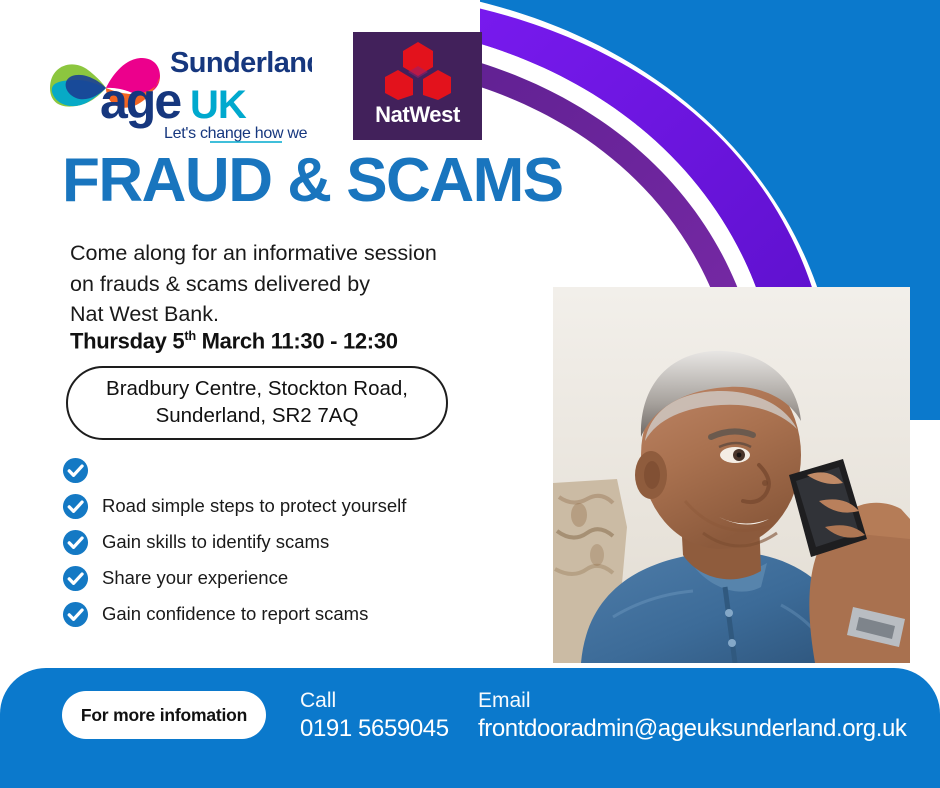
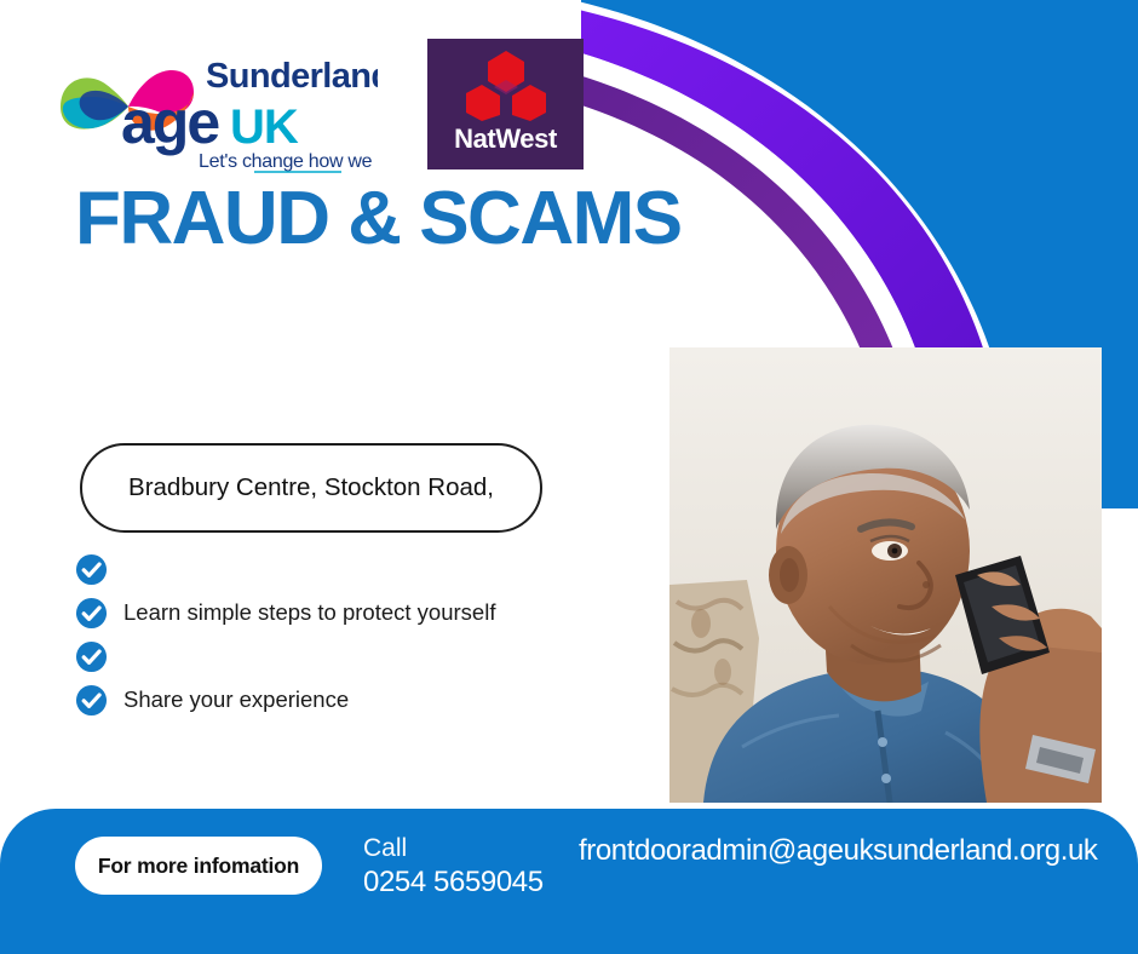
  Sunderlan
  age
  UK
  Let's change how we
  NatWest
  FRAUD & SCAMS
- Come along for an informative session
- on frauds & scams delivered by
- Nat West Bank.
- Thursday 5th March 11:30 - 12:30
  Bradbury Centre, Stockton Road,
- Sunderland, SR2 7AQ
- Road simple steps to protect yourself
+ Learn simple steps to protect yourself
- Gain skills to identify scams
  Share your experience
- Gain confidence to report scams
  For more infomation
  Call
- 0191 5659045
+ 0254 5659045
- Email
  frontdooradmin@ageuksunderland.org.uk
